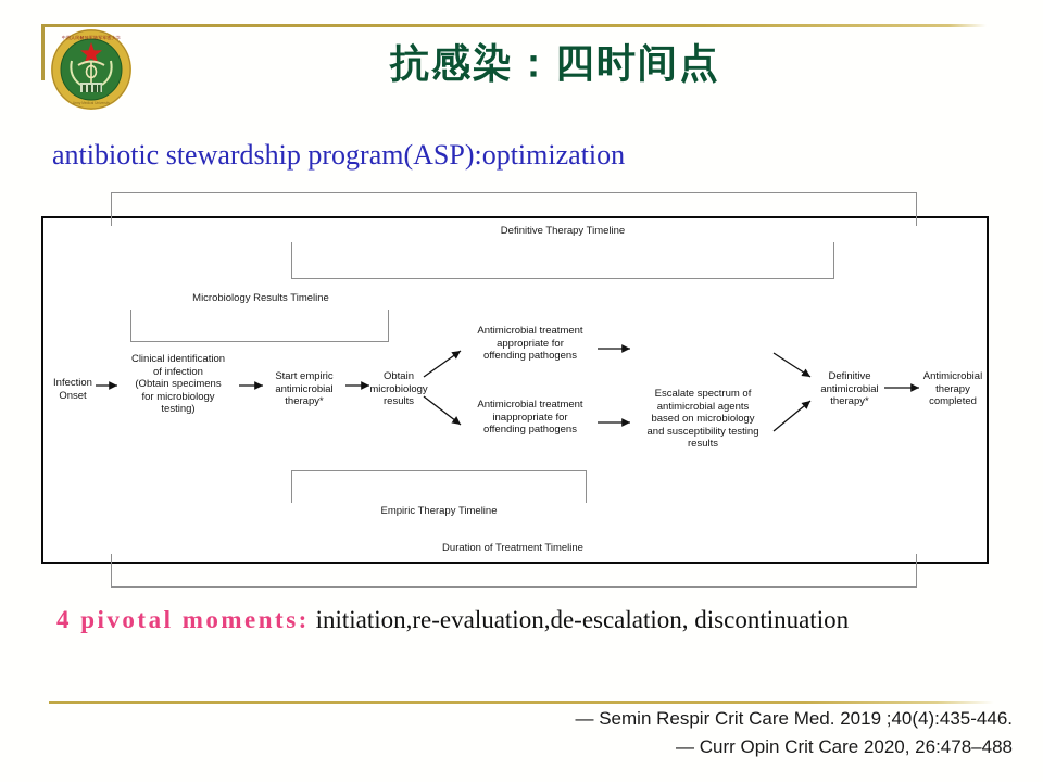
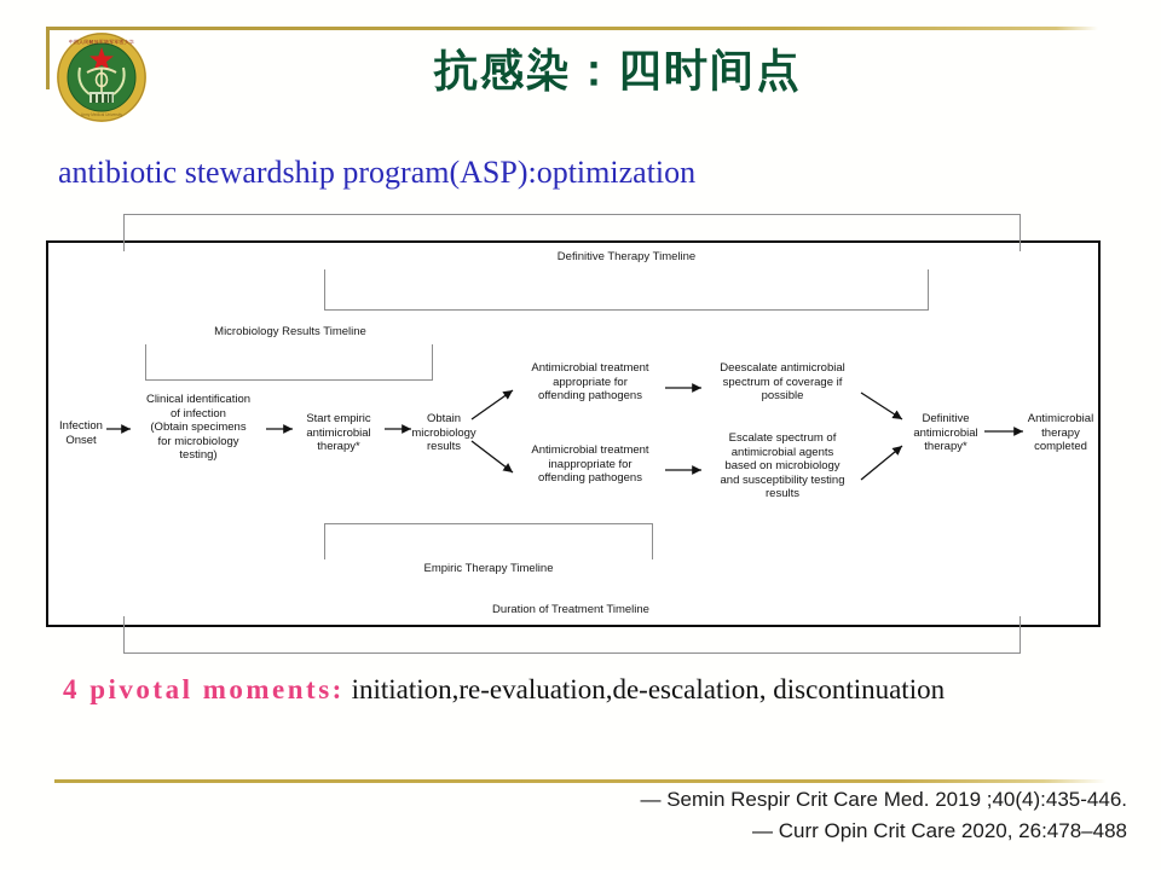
  抗感染：四时间点
  antibiotic stewardship program(ASP):optimization
  Definitive Therapy Timeline
  Microbiology Results Timeline
  Empiric Therapy Timeline
  Duration of Treatment Timeline
  Infection
  Onset
  Clinical identification
  of infection
  (Obtain specimens
  for microbiology
  testing)
  Start empiric
  antimicrobial
  therapy*
  Obtain
  microbiology
  results
  Antimicrobial treatment
  appropriate for
  offending pathogens
  Antimicrobial treatment
  inappropriate for
  offending pathogens
+ Deescalate antimicrobial
+ spectrum of coverage if
+ possible
  Escalate spectrum of
  antimicrobial agents
  based on microbiology
  and susceptibility testing
  results
  Definitive
  antimicrobial
  therapy*
  Antimicrobial
  therapy
  completed
  4 pivotal moments: initiation,re-evaluation,de-escalation, discontinuation
  — Semin Respir Crit Care Med. 2019 ;40(4):435-446.
  — Curr Opin Crit Care 2020, 26:478–488
